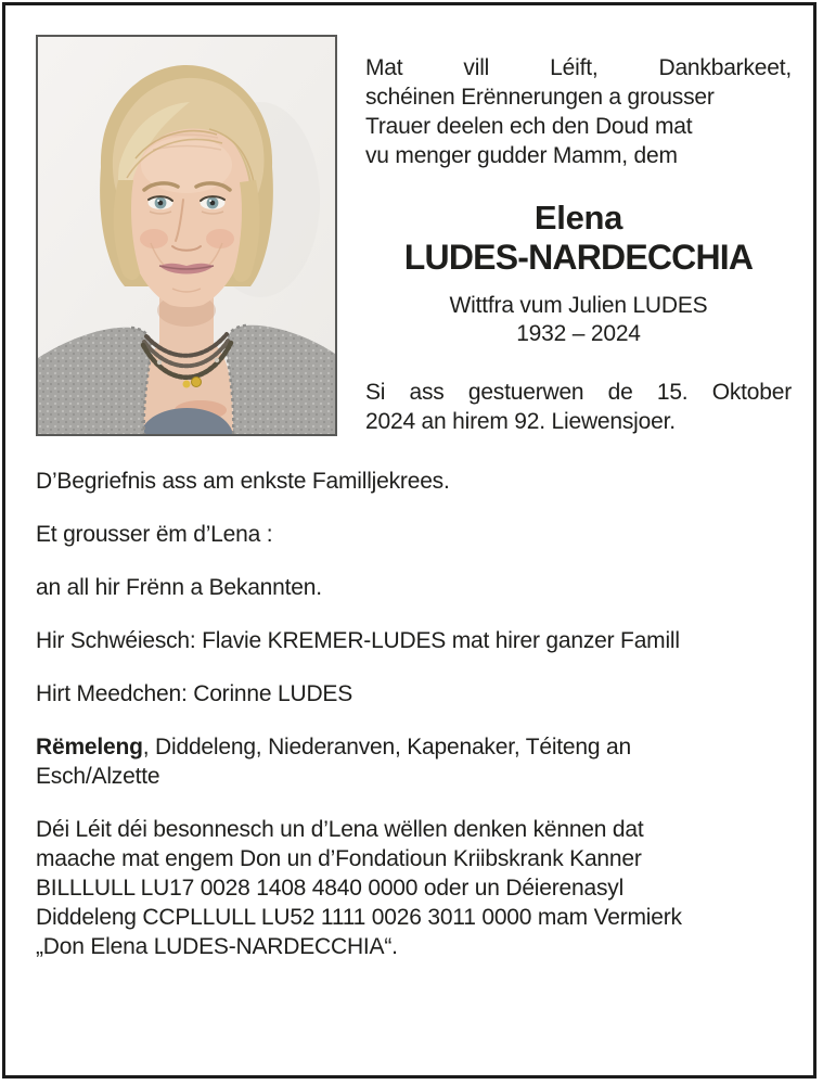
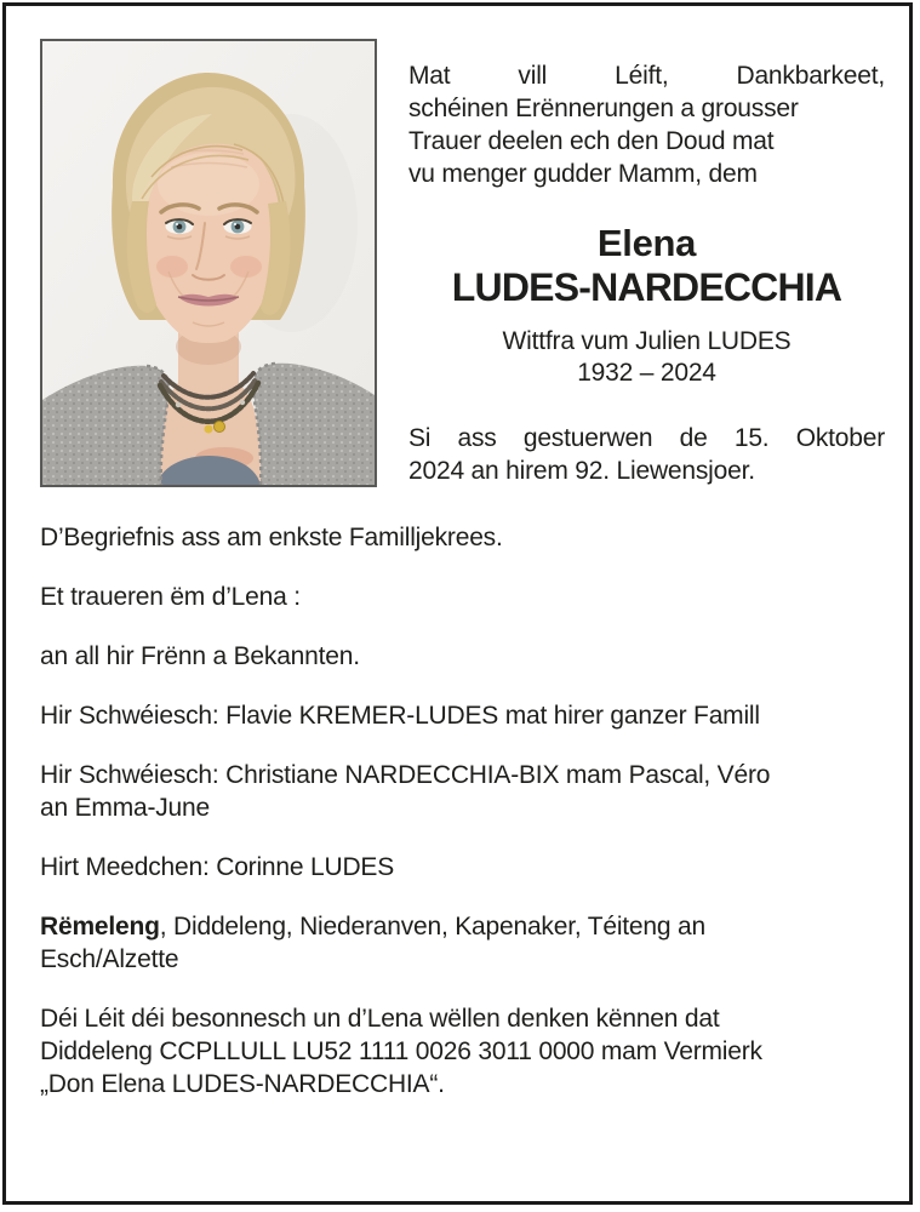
  Mat vill Léift, Dankbarkeet,
  schéinen Erënnerungen a grousser
  Trauer deelen ech den Doud mat
  vu menger gudder Mamm, dem
  Elena
  LUDES-NARDECCHIA
  Wittfra vum Julien LUDES
  1932 – 2024
  Si ass gestuerwen de 15. Oktober
  2024 an hirem 92. Liewensjoer.
  D’Begriefnis ass am enkste Familljekrees.
- Et grousser ëm d’Lena :
+ Et traueren ëm d’Lena :
  an all hir Frënn a Bekannten.
  Hir Schwéiesch: Flavie KREMER-LUDES mat hirer ganzer Famill
+ Hir Schwéiesch: Christiane NARDECCHIA-BIX mam Pascal, Véro
+ an Emma-June
  Hirt Meedchen: Corinne LUDES
  Rëmeleng, Diddeleng, Niederanven, Kapenaker, Téiteng an
  Esch/Alzette
  Déi Léit déi besonnesch un d’Lena wëllen denken kënnen dat
- maache mat engem Don un d’Fondatioun Kriibskrank Kanner
- BILLLULL LU17 0028 1408 4840 0000 oder un Déierenasyl
  Diddeleng CCPLLULL LU52 1111 0026 3011 0000 mam Vermierk
  „Don Elena LUDES-NARDECCHIA“.
